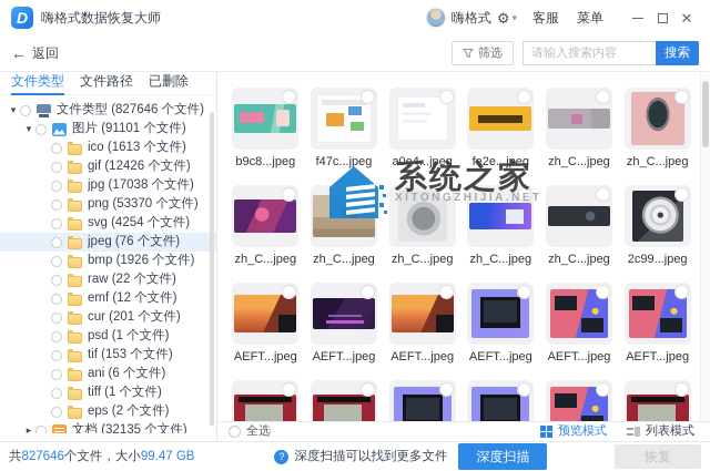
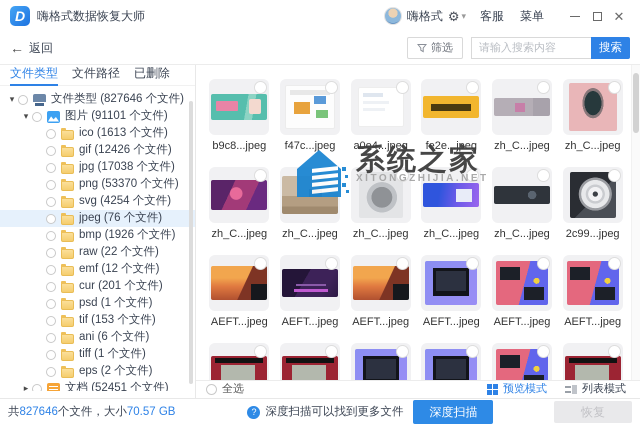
  D
  嗨格式数据恢复大师
  嗨格式
  ⚙
  ▾
  客服
  菜单
  ✕
  ←
  返回
  筛选
  请输入搜索内容
  搜索
  文件类型
  文件路径
  已删除
  ▾
  文件类型 (827646 个文件)
  ▾
  图片 (91101 个文件)
  ico (1613 个文件)
  gif (12426 个文件)
  jpg (17038 个文件)
  png (53370 个文件)
  svg (4254 个文件)
  jpeg (76 个文件)
  bmp (1926 个文件)
  raw (22 个文件)
  emf (12 个文件)
  cur (201 个文件)
  psd (1 个文件)
  tif (153 个文件)
  ani (6 个文件)
  tiff (1 个文件)
  eps (2 个文件)
  ▸
- 文档 (32135 个文件)
+ 文档 (52451 个文件)
  b9c8...jpeg
  f47c...jpeg
  a0e4...jpeg
  fe2e...jpeg
  zh_C...jpeg
  zh_C...jpeg
  zh_C...jpeg
  zh_C...jpeg
  zh_C...jpeg
  zh_C...jpeg
  zh_C...jpeg
  2c99...jpeg
  AEFT...jpeg
  AEFT...jpeg
  AEFT...jpeg
  AEFT...jpeg
  AEFT...jpeg
  AEFT...jpeg
  系统之家
  XITONGZHIJIA.NET
  全选
  预览模式
  列表模式
- 共827646个文件，大小99.47 GB
+ 共827646个文件，大小70.57 GB
  ?
  深度扫描可以找到更多文件
  深度扫描
  恢复
